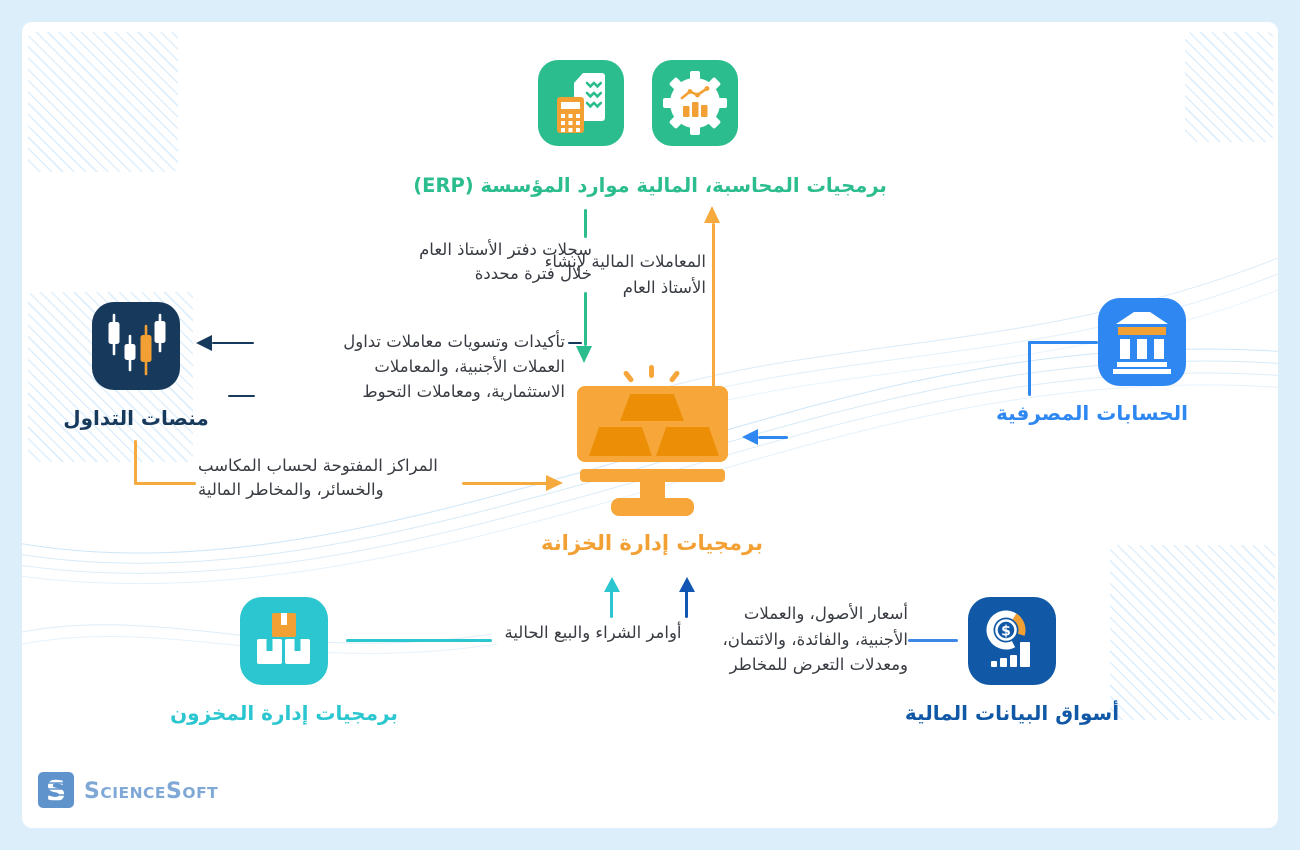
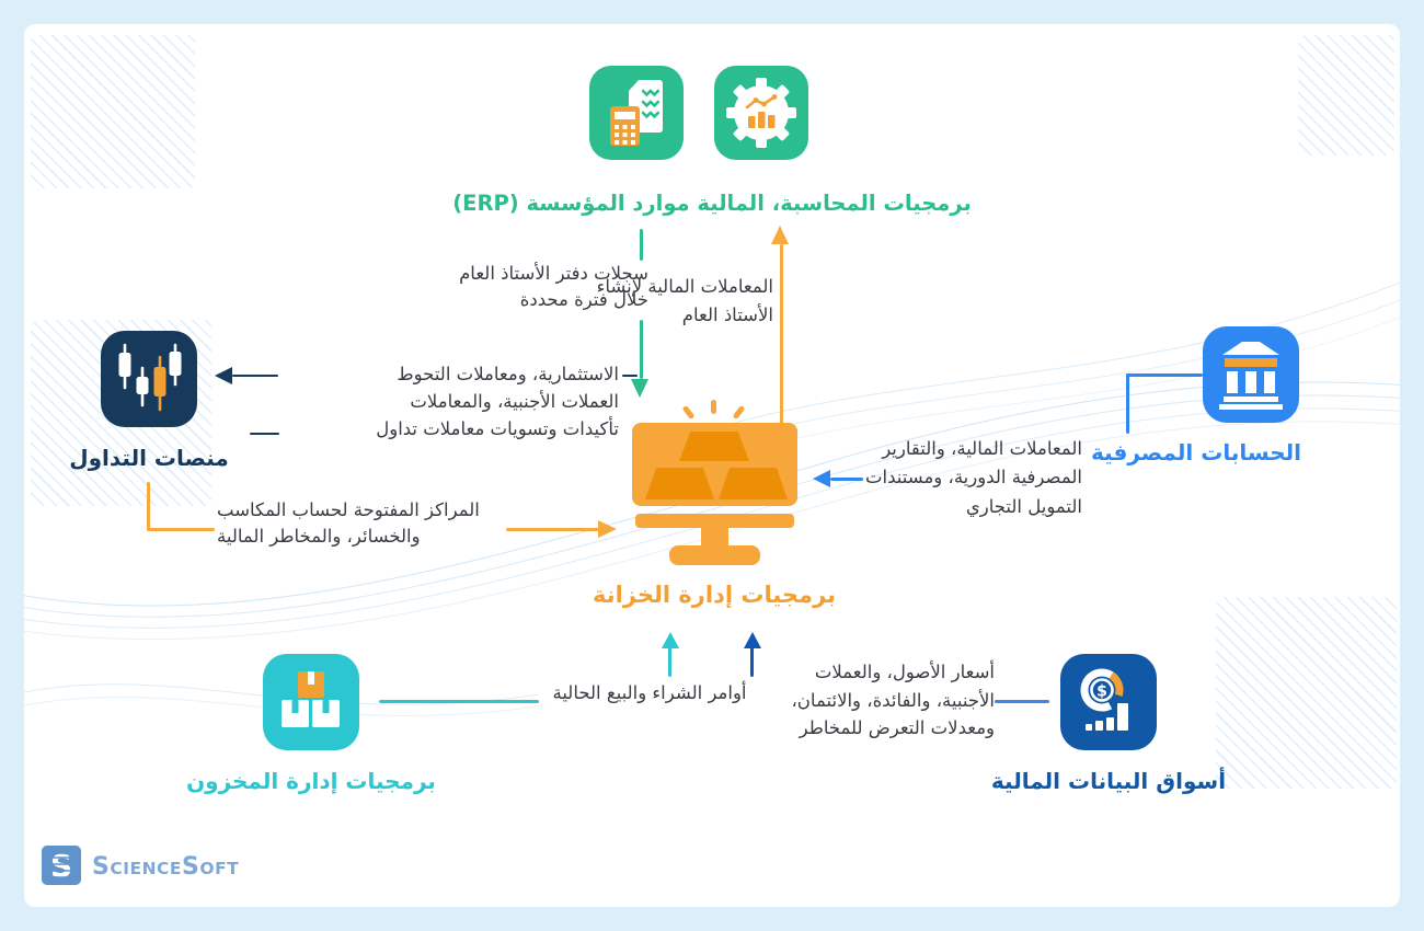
  برمجيات المحاسبة، المالية موارد المؤسسة (ERP)
  سجلات دفتر الأستاذ العام
  خلال فترة محددة
  المعاملات المالية لإنشاء
  الأستاذ العام
  منصات التداول
- تأكيدات وتسويات معاملات تداول
+ الاستثمارية، ومعاملات التحوط
  العملات الأجنبية، والمعاملات
- الاستثمارية، ومعاملات التحوط
+ تأكيدات وتسويات معاملات تداول
  المراكز المفتوحة لحساب المكاسب
  والخسائر، والمخاطر المالية
  برمجيات إدارة الخزانة
  الحسابات المصرفية
+ المعاملات المالية، والتقارير
+ المصرفية الدورية، ومستندات
+ التمويل التجاري
  برمجيات إدارة المخزون
  أوامر الشراء والبيع الحالية
  $
  أسواق البيانات المالية
  أسعار الأصول، والعملات
  الأجنبية، والفائدة، والائتمان،
  ومعدلات التعرض للمخاطر
  S
  SCIENCESOFT
